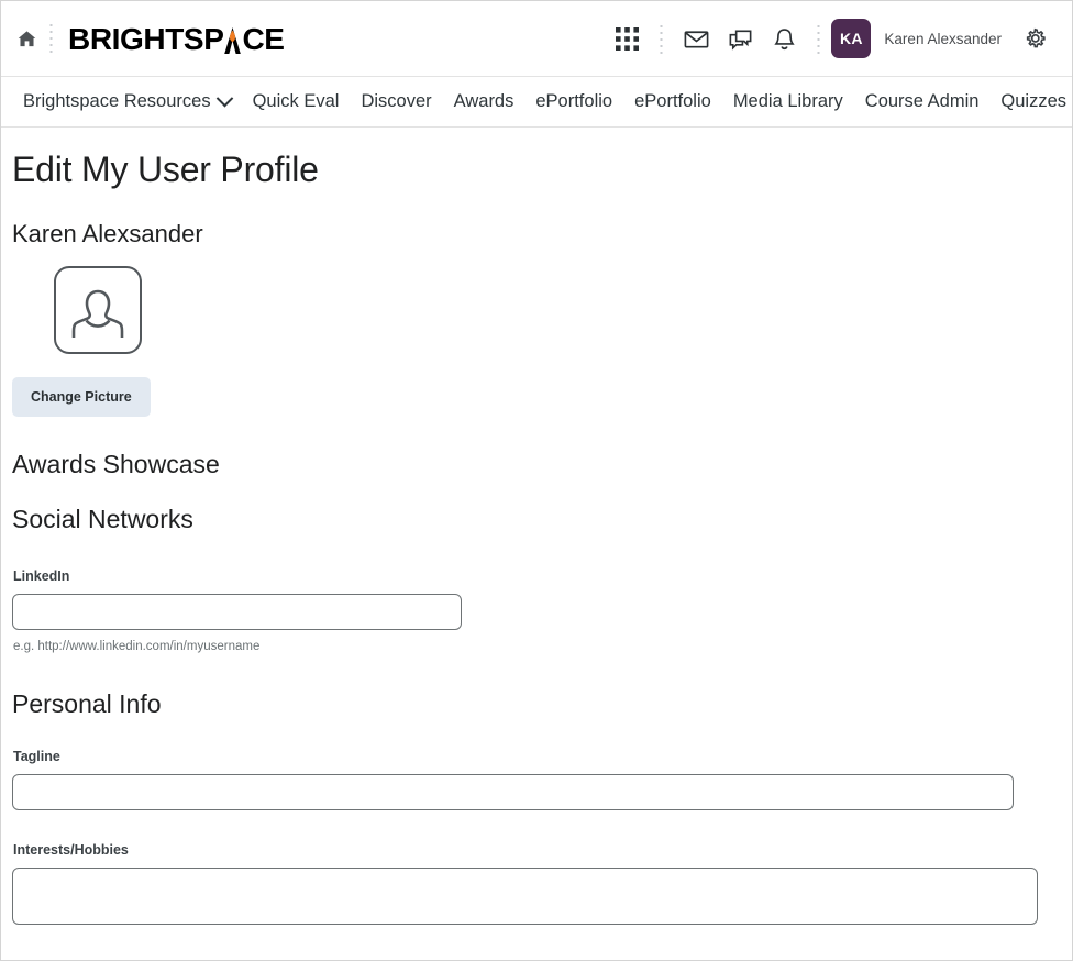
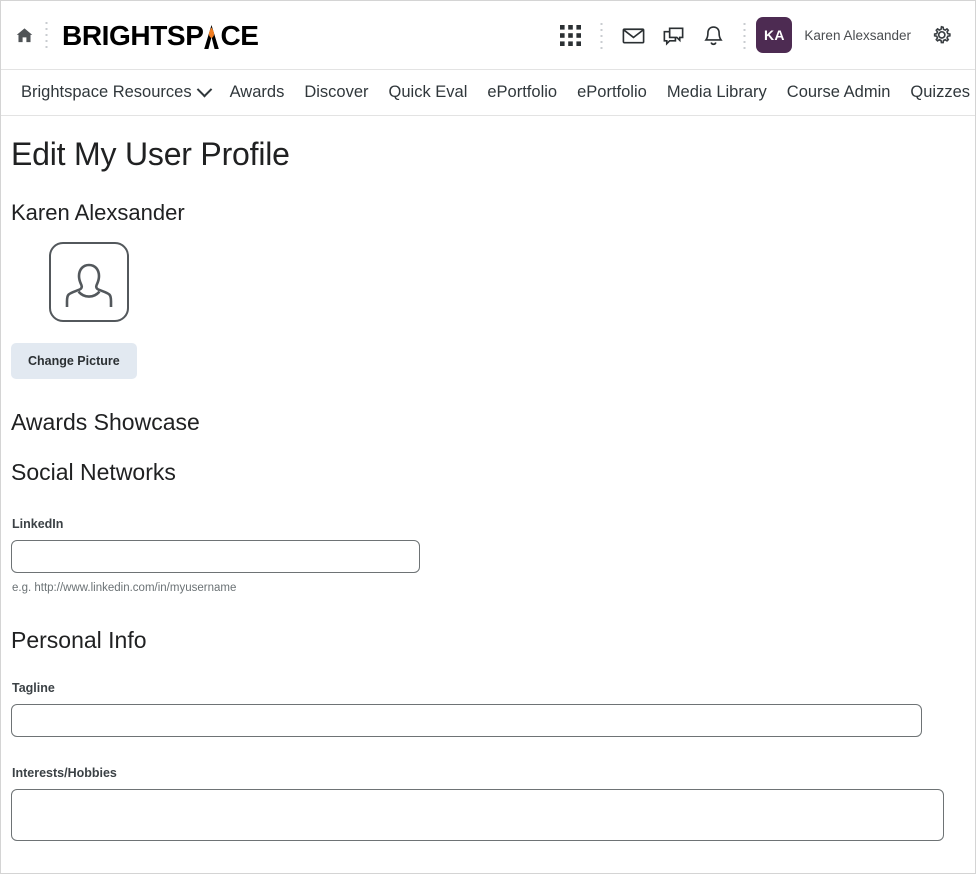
  BRIGHTSP
  CE
  KA
  Karen Alexsander
  Brightspace Resources
- Quick Eval
+ Awards
  Discover
- Awards
+ Quick Eval
  ePortfolio
  ePortfolio
  Media Library
  Course Admin
  Quizzes
  Edit My User Profile
  Karen Alexsander
  Change Picture
  Awards Showcase
  Social Networks
  LinkedIn
  e.g. http://www.linkedin.com/in/myusername
  Personal Info
  Tagline
  Interests/Hobbies
